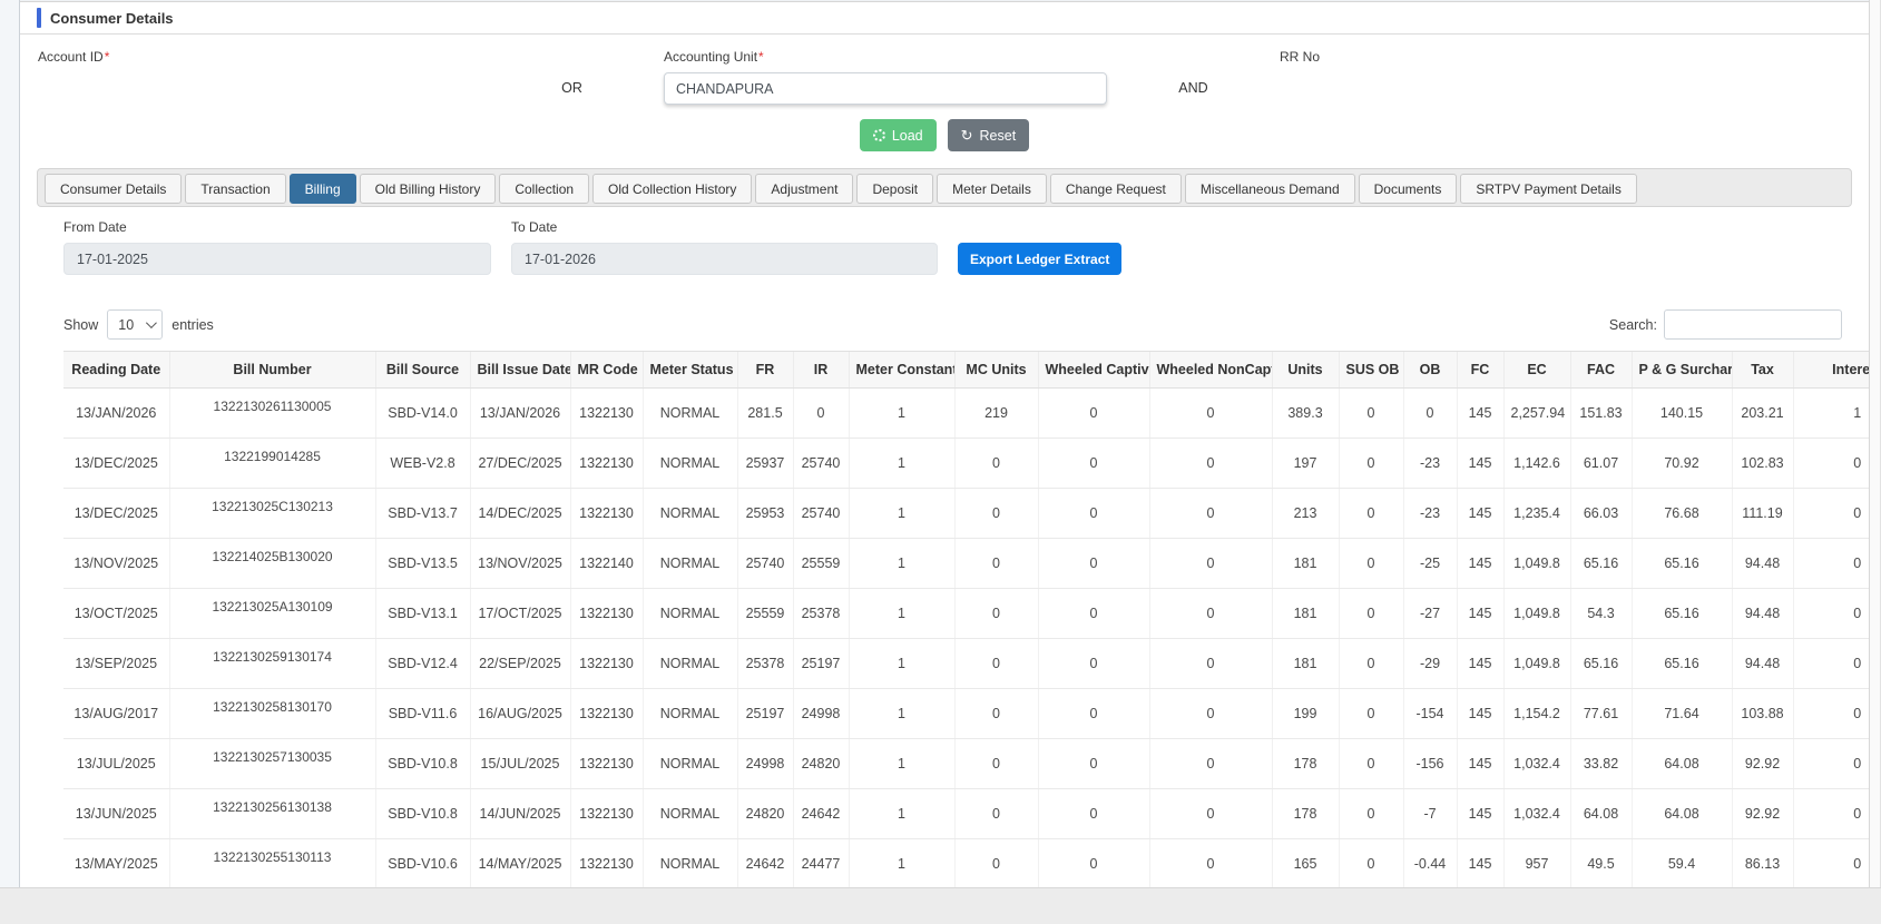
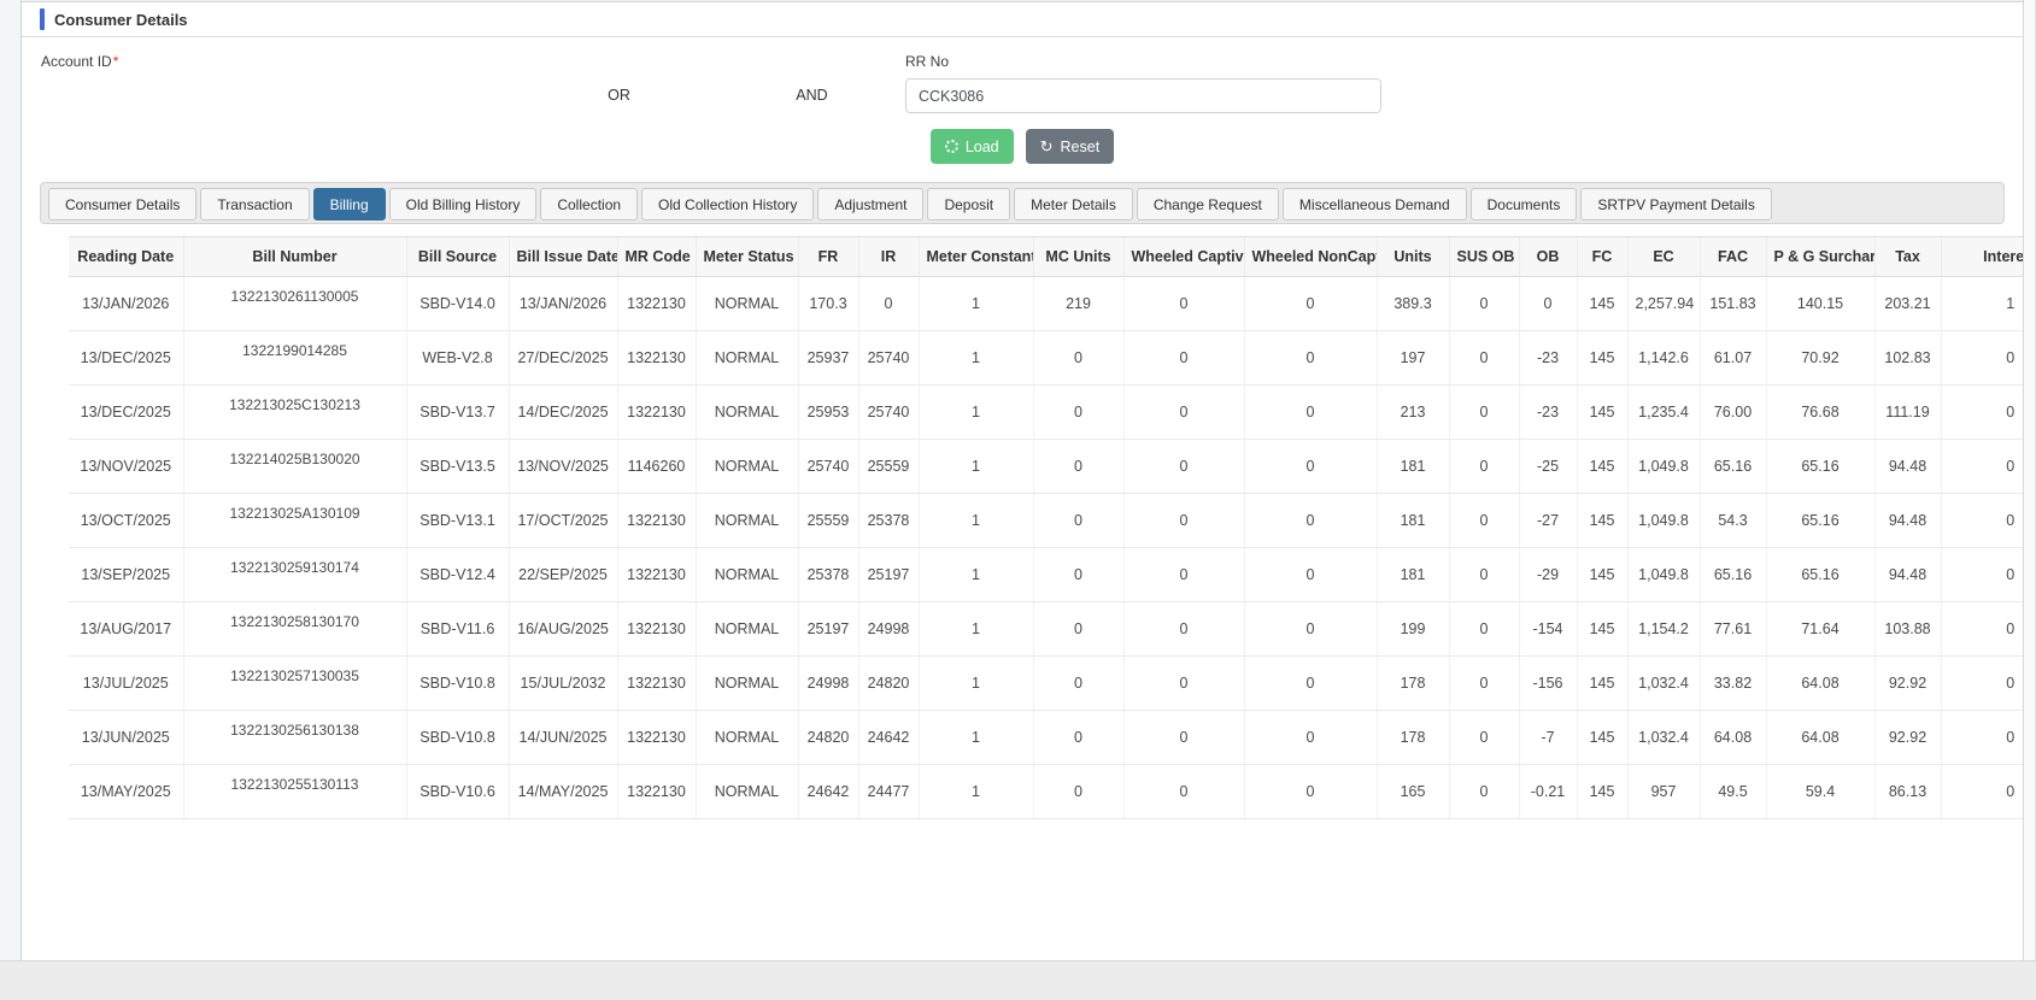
  Consumer Details
  Account ID*
  OR
- Accounting Unit*
- CHANDAPURA
  AND
  RR No
+ CCK3086
  Load
  ↻
  Reset
  Consumer Details
  Transaction
  Billing
  Old Billing History
  Collection
  Old Collection History
  Adjustment
  Deposit
  Meter Details
  Change Request
  Miscellaneous Demand
  Documents
  SRTPV Payment Details
- From Date
- 17-01-2025
- To Date
- 17-01-2026
- Export Ledger Extract
- Show
- 10
- entries
- Search:
  Reading Date	Bill Number	Bill Source	Bill Issue Date	MR Code	Meter Status	FR	IR	Meter Constan	MC Units	Wheeled Captiv	Wheeled NonCap	Units	SUS OB	OB	FC	EC	FAC	P & G Surchar	Tax	Intere
- 13/JAN/2026	1322130261130005	SBD-V14.0	13/JAN/2026	1322130	NORMAL	281.5	0	1	219	0	0	389.3	0	0	145	2,257.94	151.83	140.15	203.21	1
+ 13/JAN/2026	1322130261130005	SBD-V14.0	13/JAN/2026	1322130	NORMAL	170.3	0	1	219	0	0	389.3	0	0	145	2,257.94	151.83	140.15	203.21	1
  13/DEC/2025	1322199014285	WEB-V2.8	27/DEC/2025	1322130	NORMAL	25937	25740	1	0	0	0	197	0	-23	145	1,142.6	61.07	70.92	102.83	0
- 13/DEC/2025	132213025C130213	SBD-V13.7	14/DEC/2025	1322130	NORMAL	25953	25740	1	0	0	0	213	0	-23	145	1,235.4	66.03	76.68	111.19	0
+ 13/DEC/2025	132213025C130213	SBD-V13.7	14/DEC/2025	1322130	NORMAL	25953	25740	1	0	0	0	213	0	-23	145	1,235.4	76.00	76.68	111.19	0
- 13/NOV/2025	132214025B130020	SBD-V13.5	13/NOV/2025	1322140	NORMAL	25740	25559	1	0	0	0	181	0	-25	145	1,049.8	65.16	65.16	94.48	0
+ 13/NOV/2025	132214025B130020	SBD-V13.5	13/NOV/2025	1146260	NORMAL	25740	25559	1	0	0	0	181	0	-25	145	1,049.8	65.16	65.16	94.48	0
  13/OCT/2025	132213025A130109	SBD-V13.1	17/OCT/2025	1322130	NORMAL	25559	25378	1	0	0	0	181	0	-27	145	1,049.8	54.3	65.16	94.48	0
  13/SEP/2025	1322130259130174	SBD-V12.4	22/SEP/2025	1322130	NORMAL	25378	25197	1	0	0	0	181	0	-29	145	1,049.8	65.16	65.16	94.48	0
  13/AUG/2017	1322130258130170	SBD-V11.6	16/AUG/2025	1322130	NORMAL	25197	24998	1	0	0	0	199	0	-154	145	1,154.2	77.61	71.64	103.88	0
- 13/JUL/2025	1322130257130035	SBD-V10.8	15/JUL/2025	1322130	NORMAL	24998	24820	1	0	0	0	178	0	-156	145	1,032.4	33.82	64.08	92.92	0
+ 13/JUL/2025	1322130257130035	SBD-V10.8	15/JUL/2032	1322130	NORMAL	24998	24820	1	0	0	0	178	0	-156	145	1,032.4	33.82	64.08	92.92	0
  13/JUN/2025	1322130256130138	SBD-V10.8	14/JUN/2025	1322130	NORMAL	24820	24642	1	0	0	0	178	0	-7	145	1,032.4	64.08	64.08	92.92	0
- 13/MAY/2025	1322130255130113	SBD-V10.6	14/MAY/2025	1322130	NORMAL	24642	24477	1	0	0	0	165	0	-0.44	145	957	49.5	59.4	86.13	0
+ 13/MAY/2025	1322130255130113	SBD-V10.6	14/MAY/2025	1322130	NORMAL	24642	24477	1	0	0	0	165	0	-0.21	145	957	49.5	59.4	86.13	0
